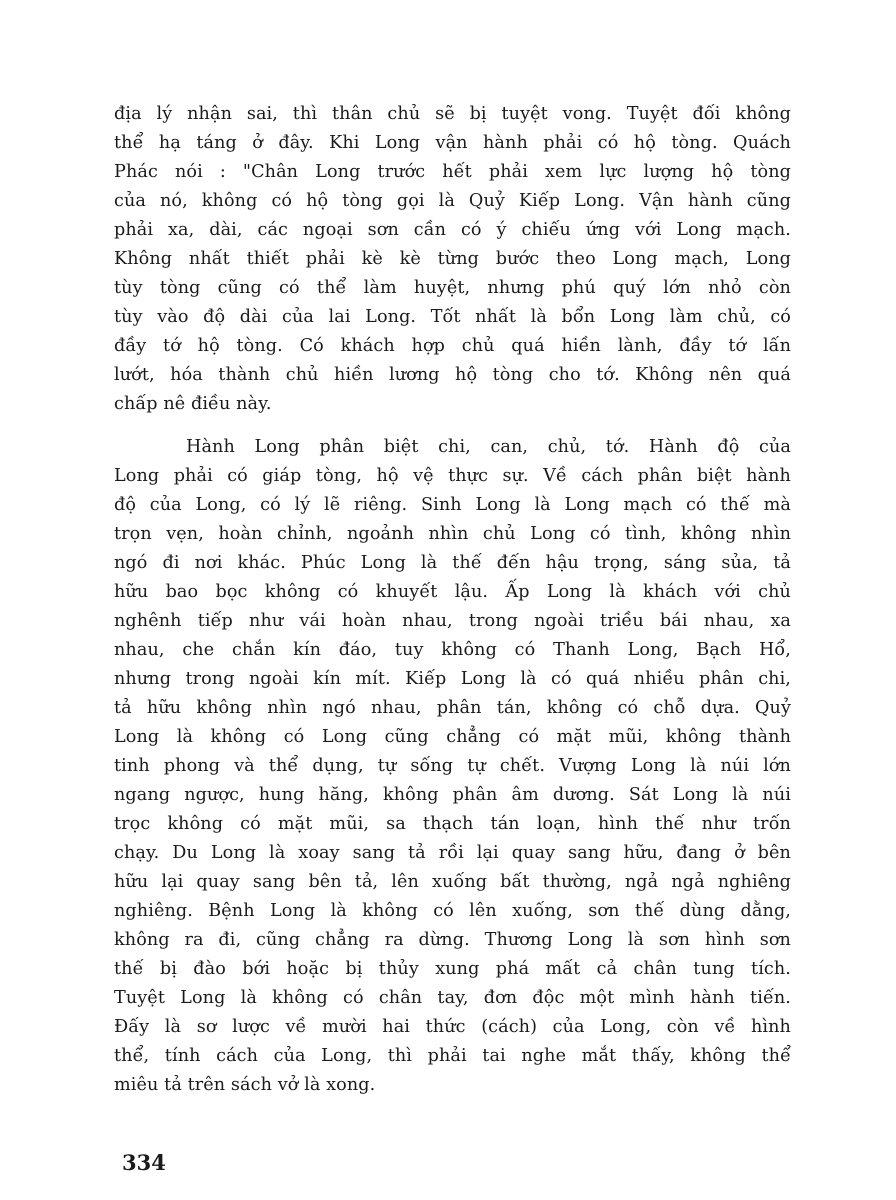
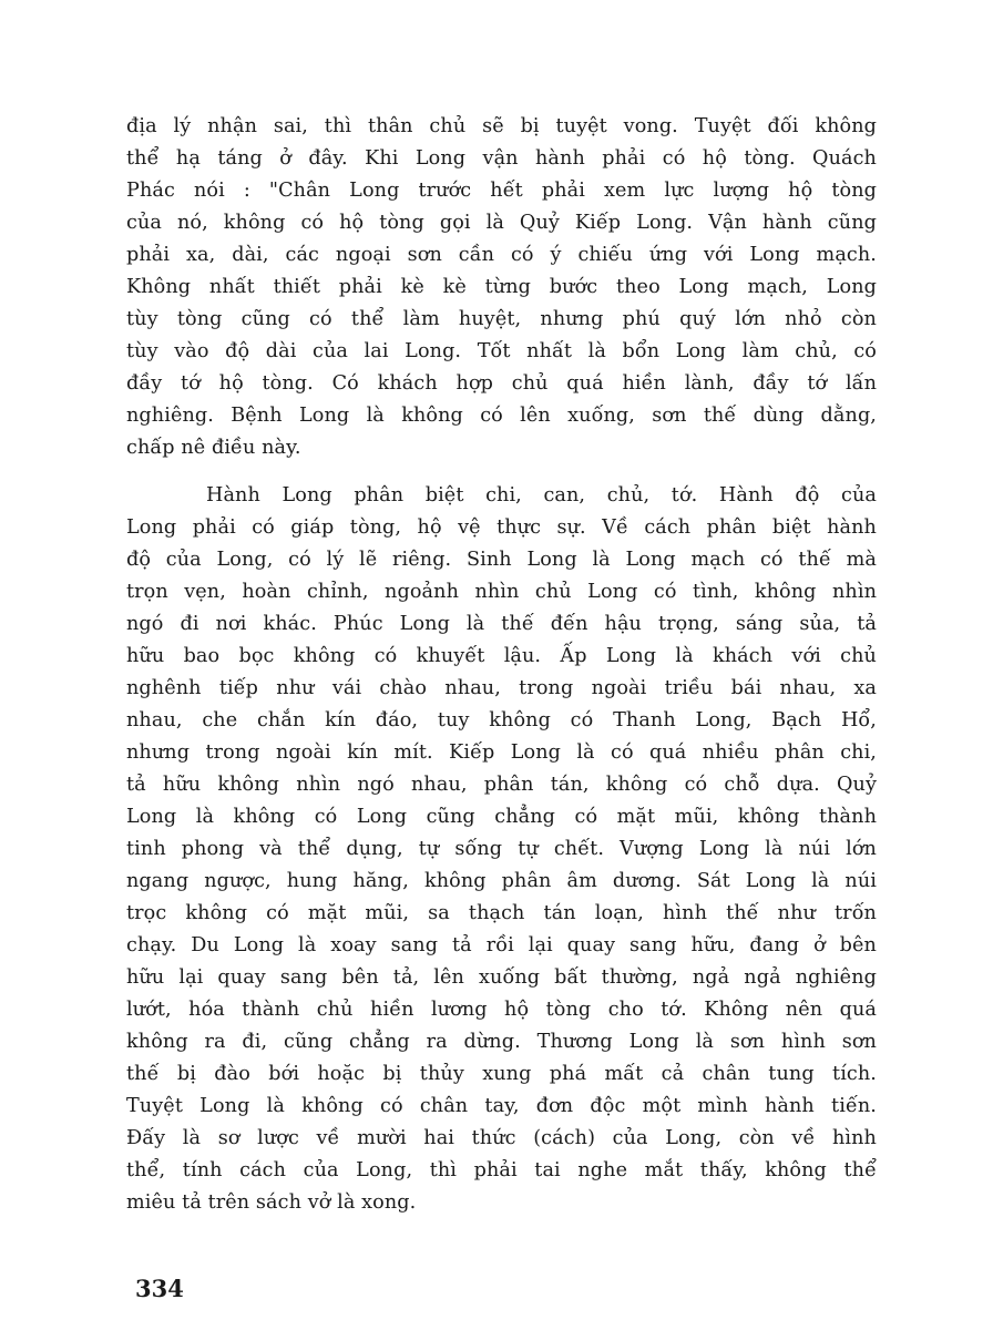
  địa lý nhận sai, thì thân chủ sẽ bị tuyệt vong. Tuyệt đối không
  thể hạ táng ở đây. Khi Long vận hành phải có hộ tòng. Quách
  Phác nói : "Chân Long trước hết phải xem lực lượng hộ tòng
  của nó, không có hộ tòng gọi là Quỷ Kiếp Long. Vận hành cũng
  phải xa, dài, các ngoại sơn cần có ý chiếu ứng với Long mạch.
  Không nhất thiết phải kè kè từng bước theo Long mạch, Long
  tùy tòng cũng có thể làm huyệt, nhưng phú quý lớn nhỏ còn
  tùy vào độ dài của lai Long. Tốt nhất là bổn Long làm chủ, có
  đầy tớ hộ tòng. Có khách hợp chủ quá hiền lành, đầy tớ lấn
- lướt, hóa thành chủ hiền lương hộ tòng cho tớ. Không nên quá
+ nghiêng. Bệnh Long là không có lên xuống, sơn thế dùng dằng,
  chấp nê điều này.
  Hành Long phân biệt chi, can, chủ, tớ. Hành độ của
  Long phải có giáp tòng, hộ vệ thực sự. Về cách phân biệt hành
  độ của Long, có lý lẽ riêng. Sinh Long là Long mạch có thế mà
  trọn vẹn, hoàn chỉnh, ngoảnh nhìn chủ Long có tình, không nhìn
  ngó đi nơi khác. Phúc Long là thế đến hậu trọng, sáng sủa, tả
  hữu bao bọc không có khuyết lậu. Ấp Long là khách với chủ
- nghênh tiếp như vái hoàn nhau, trong ngoài triều bái nhau, xa
+ nghênh tiếp như vái chào nhau, trong ngoài triều bái nhau, xa
  nhau, che chắn kín đáo, tuy không có Thanh Long, Bạch Hổ,
  nhưng trong ngoài kín mít. Kiếp Long là có quá nhiều phân chi,
  tả hữu không nhìn ngó nhau, phân tán, không có chỗ dựa. Quỷ
  Long là không có Long cũng chẳng có mặt mũi, không thành
  tinh phong và thể dụng, tự sống tự chết. Vượng Long là núi lớn
  ngang ngược, hung hăng, không phân âm dương. Sát Long là núi
  trọc không có mặt mũi, sa thạch tán loạn, hình thế như trốn
  chạy. Du Long là xoay sang tả rồi lại quay sang hữu, đang ở bên
  hữu lại quay sang bên tả, lên xuống bất thường, ngả ngả nghiêng
- nghiêng. Bệnh Long là không có lên xuống, sơn thế dùng dằng,
+ lướt, hóa thành chủ hiền lương hộ tòng cho tớ. Không nên quá
  không ra đi, cũng chẳng ra dừng. Thương Long là sơn hình sơn
  thế bị đào bới hoặc bị thủy xung phá mất cả chân tung tích.
  Tuyệt Long là không có chân tay, đơn độc một mình hành tiến.
  Đấy là sơ lược về mười hai thức (cách) của Long, còn về hình
  thể, tính cách của Long, thì phải tai nghe mắt thấy, không thể
  miêu tả trên sách vở là xong.
  334
